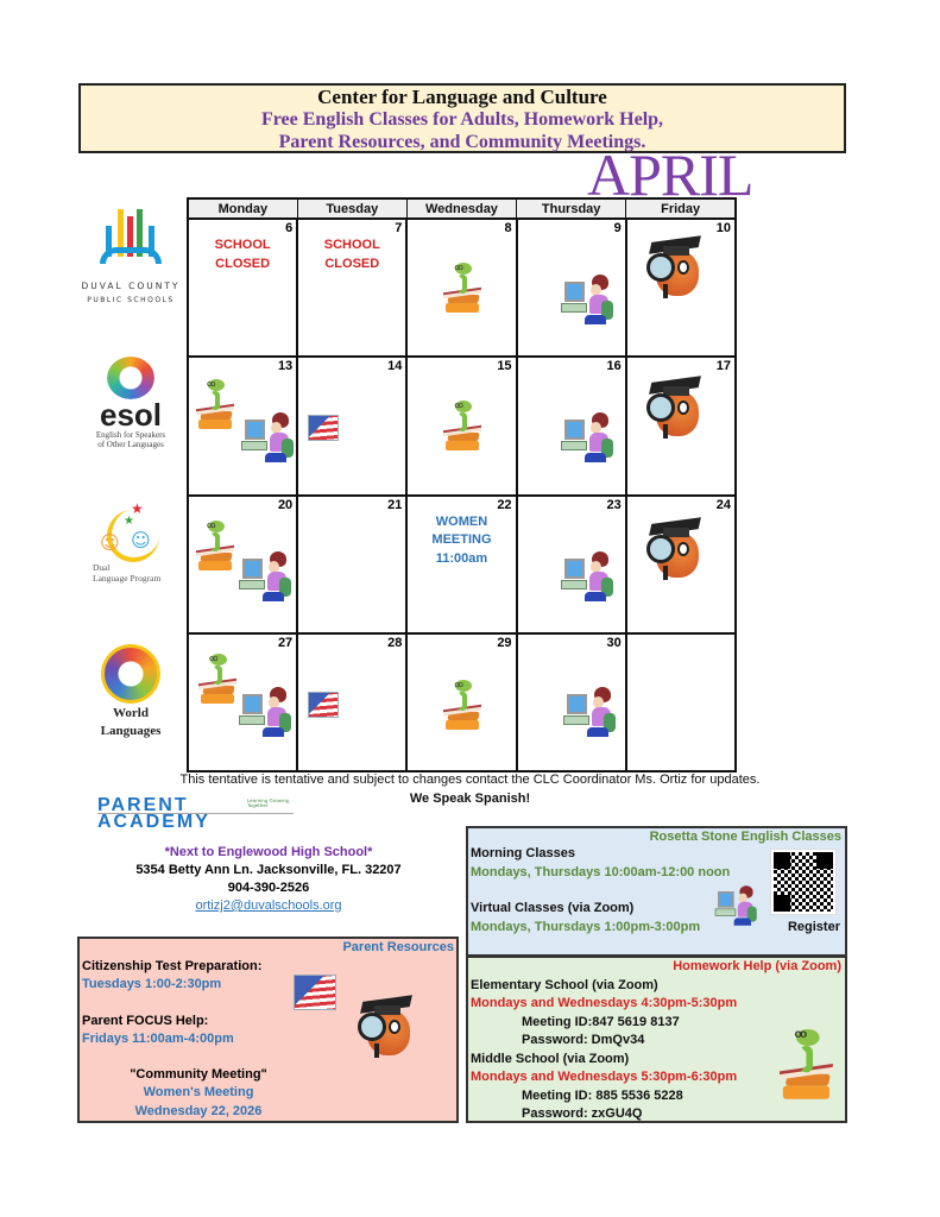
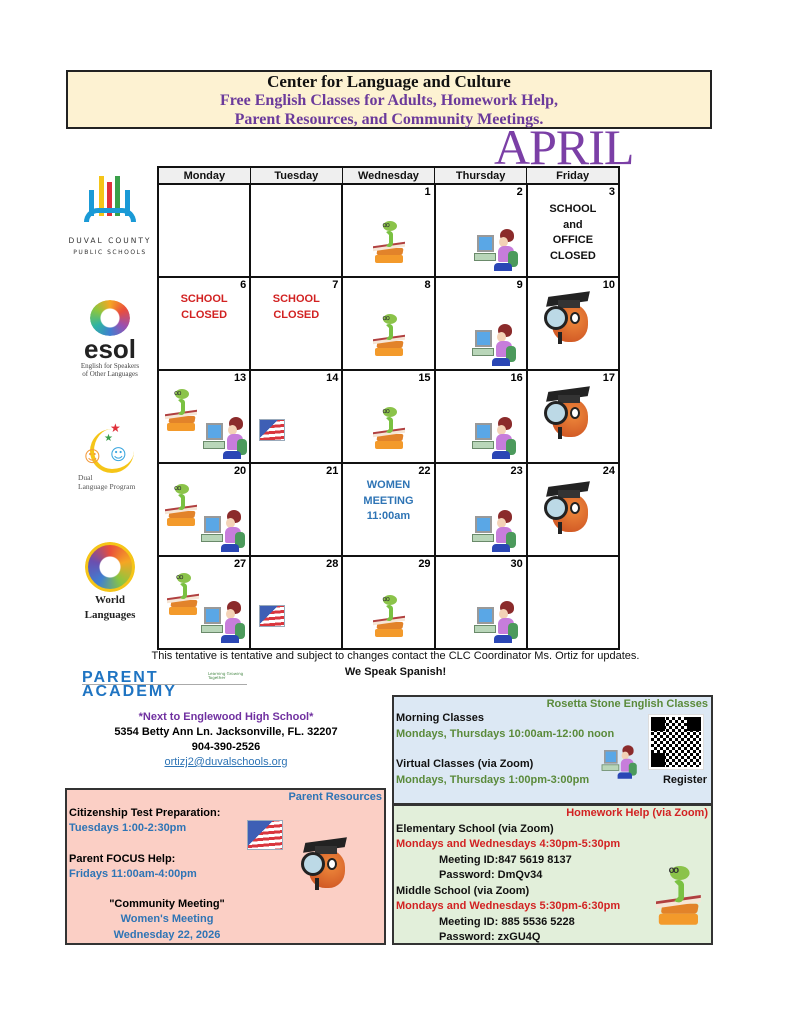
  Center for Language and Culture
  Free English Classes for Adults, Homework Help,
  Parent Resources, and Community Meetings.
  APRIL
  DUVAL COUNTY
  esol
  English for Speakers
  of Other Languages
  ★
  ★
  ☺
  ☺
  Dual
  Language Program
  World
  Languages
  Monday	Tuesday	Wednesday	Thursday	Friday
+ 		1 oo	2	3 SCHOOL and OFFICE CLOSED
  6 SCHOOL CLOSED	7 SCHOOL CLOSED	8 oo	9	10
  13 oo	14	15 oo	16	17
  20 oo	21	22 WOMEN MEETING 11:00am	23	24
  27 oo	28	29 oo	30
  This tentative is tentative and subject to changes contact the CLC Coordinator Ms. Ortiz for updates.
  We Speak Spanish!
  PARENT
  ACADEMY
  *Next to Englewood High School*
  5354 Betty Ann Ln. Jacksonville, FL. 32207
  904-390-2526
  ortizj2@duvalschools.org
  Parent Resources
  Citizenship Test Preparation:
  Tuesdays 1:00-2:30pm
  Parent FOCUS Help:
  Fridays 11:00am-4:00pm
  "Community Meeting"
  Women's Meeting
  Wednesday 22, 2026
  Rosetta Stone English Classes
  Morning Classes
  Mondays, Thursdays 10:00am-12:00 noon
  Virtual Classes (via Zoom)
  Mondays, Thursdays 1:00pm-3:00pm
  Register
  Homework Help (via Zoom)
  Elementary School (via Zoom)
  Mondays and Wednesdays 4:30pm-5:30pm
  Meeting ID:847 5619 8137
  Password: DmQv34
  Middle School (via Zoom)
  Mondays and Wednesdays 5:30pm-6:30pm
  Meeting ID: 885 5536 5228
  Password: zxGU4Q
  oo
